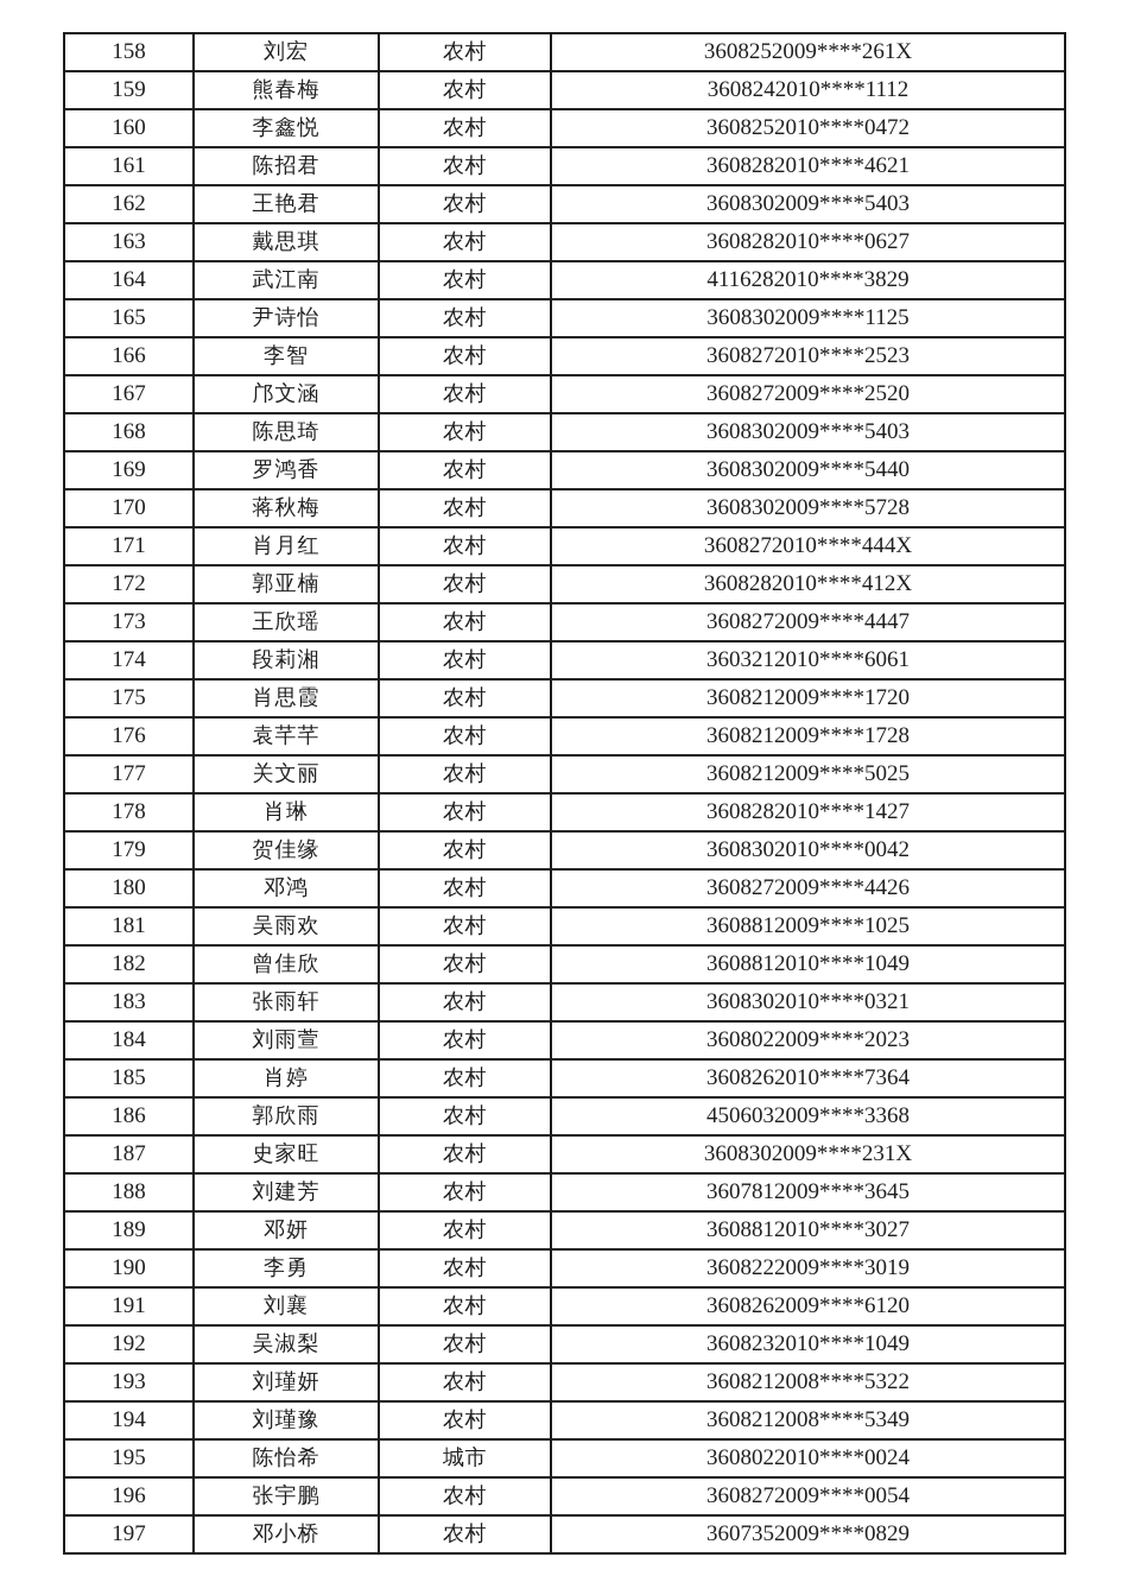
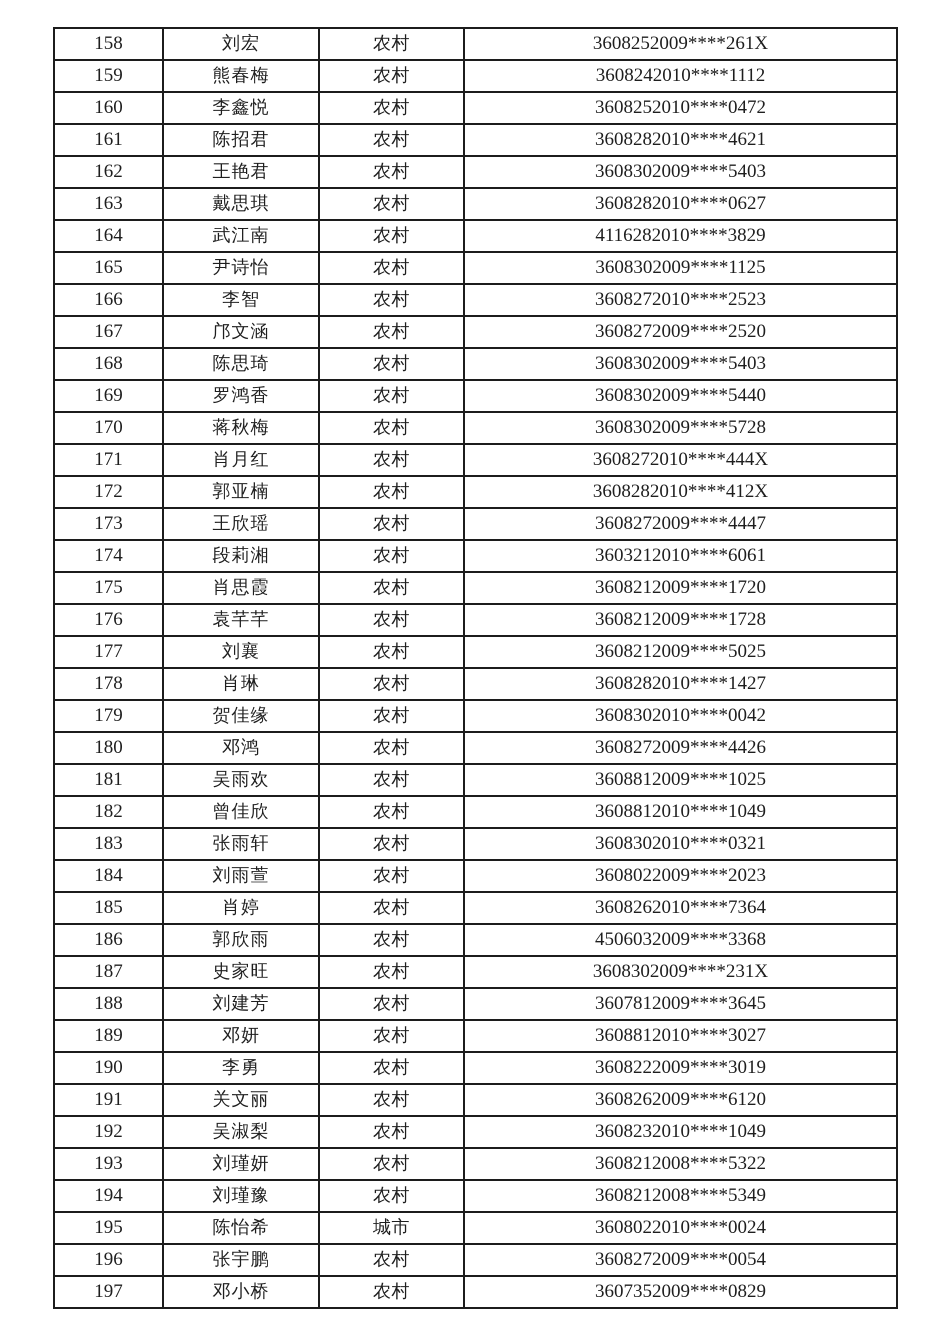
  158	刘宏	农村	3608252009****261X
  159	熊春梅	农村	3608242010****1112
  160	李鑫悦	农村	3608252010****0472
  161	陈招君	农村	3608282010****4621
  162	王艳君	农村	3608302009****5403
  163	戴思琪	农村	3608282010****0627
  164	武江南	农村	4116282010****3829
  165	尹诗怡	农村	3608302009****1125
  166	李智	农村	3608272010****2523
  167	邝文涵	农村	3608272009****2520
  168	陈思琦	农村	3608302009****5403
  169	罗鸿香	农村	3608302009****5440
  170	蒋秋梅	农村	3608302009****5728
  171	肖月红	农村	3608272010****444X
  172	郭亚楠	农村	3608282010****412X
  173	王欣瑶	农村	3608272009****4447
  174	段莉湘	农村	3603212010****6061
  175	肖思霞	农村	3608212009****1720
  176	袁芊芊	农村	3608212009****1728
- 177	关文丽	农村	3608212009****5025
+ 177	刘襄	农村	3608212009****5025
  178	肖琳	农村	3608282010****1427
  179	贺佳缘	农村	3608302010****0042
  180	邓鸿	农村	3608272009****4426
  181	吴雨欢	农村	3608812009****1025
  182	曾佳欣	农村	3608812010****1049
  183	张雨轩	农村	3608302010****0321
  184	刘雨萱	农村	3608022009****2023
  185	肖婷	农村	3608262010****7364
  186	郭欣雨	农村	4506032009****3368
  187	史家旺	农村	3608302009****231X
  188	刘建芳	农村	3607812009****3645
  189	邓妍	农村	3608812010****3027
  190	李勇	农村	3608222009****3019
- 191	刘襄	农村	3608262009****6120
+ 191	关文丽	农村	3608262009****6120
  192	吴淑梨	农村	3608232010****1049
  193	刘瑾妍	农村	3608212008****5322
  194	刘瑾豫	农村	3608212008****5349
  195	陈怡希	城市	3608022010****0024
  196	张宇鹏	农村	3608272009****0054
  197	邓小桥	农村	3607352009****0829
